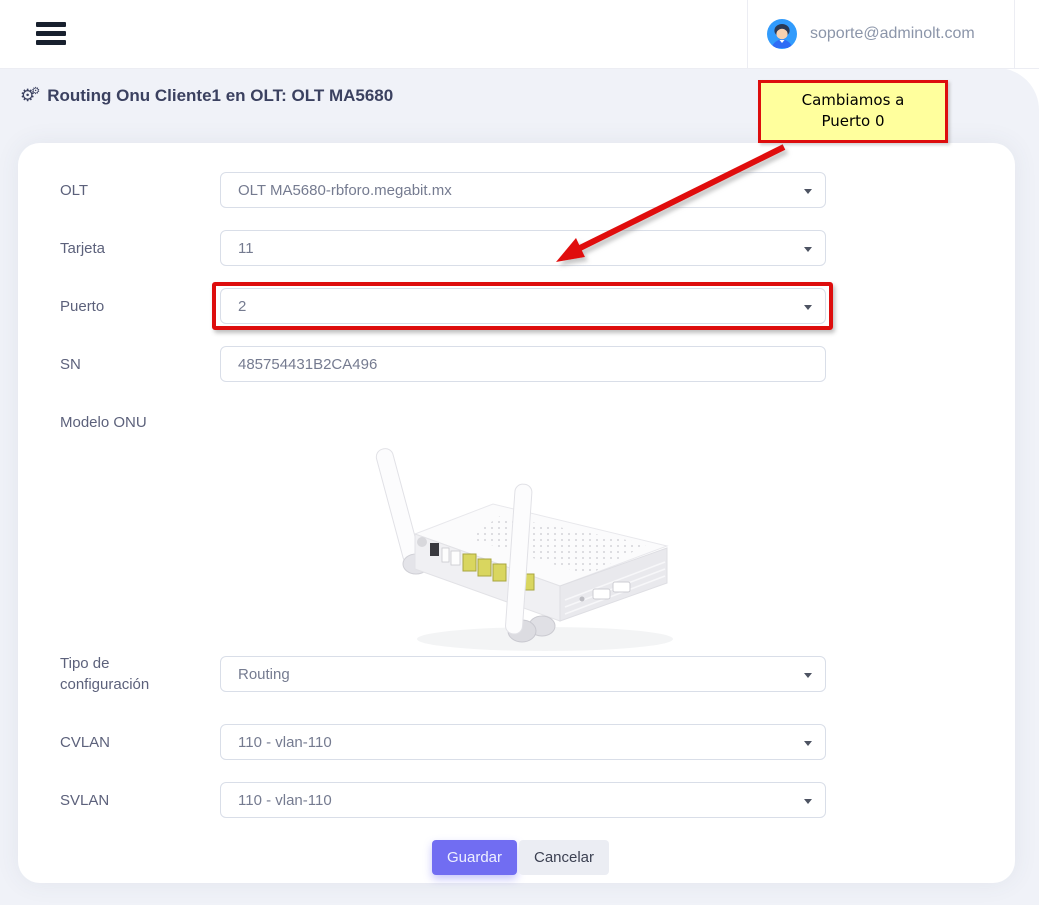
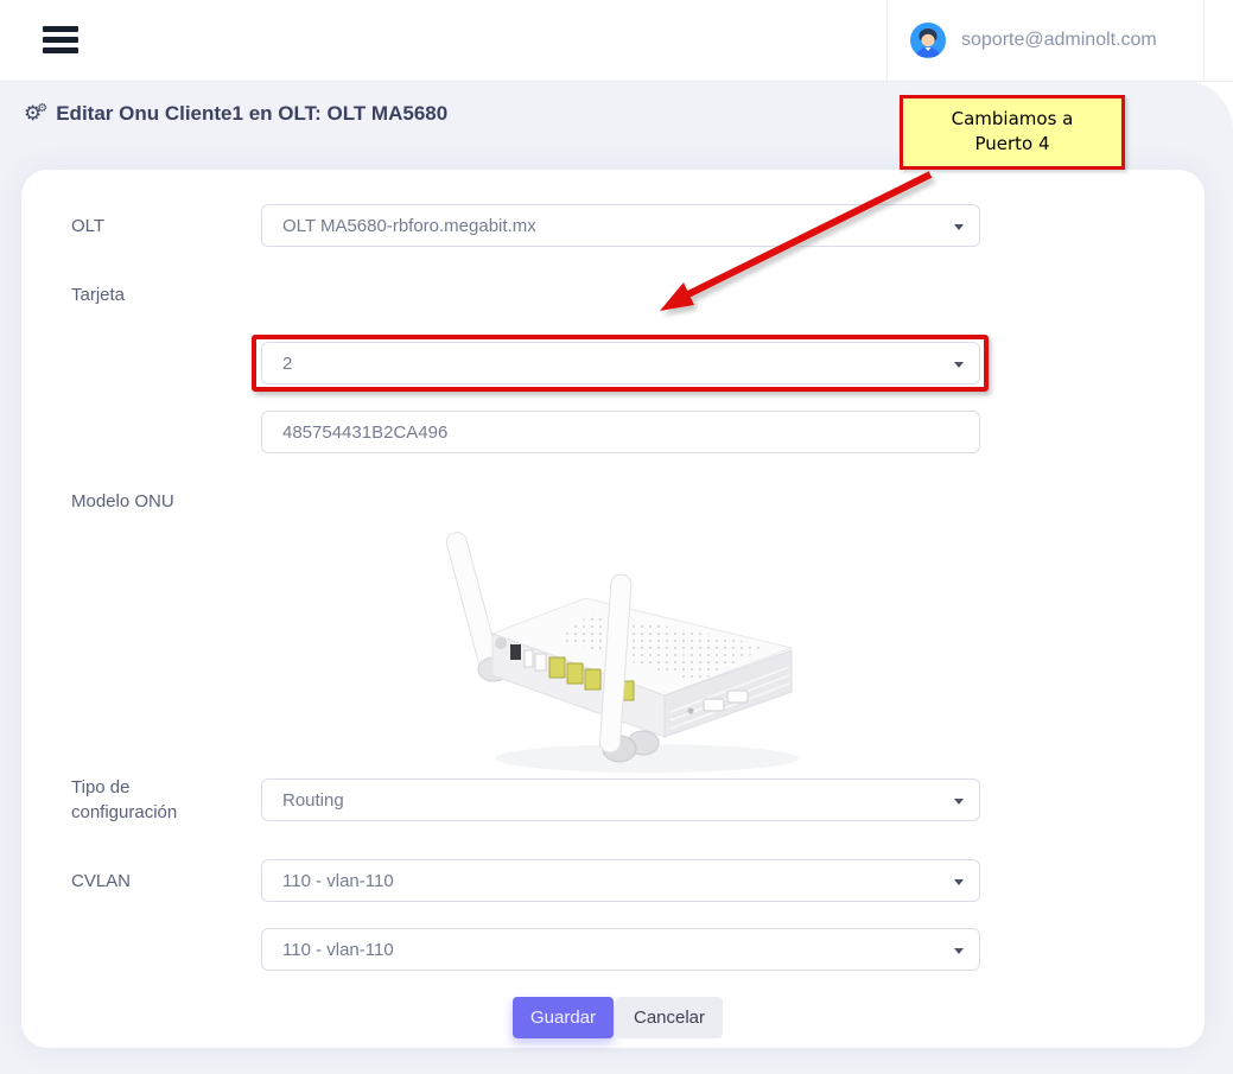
  soporte@adminolt.com
  ⚙⚙
- Routing Onu Cliente1 en OLT: OLT MA5680
+ Editar Onu Cliente1 en OLT: OLT MA5680
  OLT
  OLT MA5680-rbforo.megabit.mx
  Tarjeta
- 11
- Puerto
  2
- SN
  485754431B2CA496
  Modelo ONU
  Tipo de configuración
  Routing
  CVLAN
  110 - vlan-110
- SVLAN
  110 - vlan-110
  Guardar
  Cancelar
  Cambiamos a
- Puerto 0
+ Puerto 4
